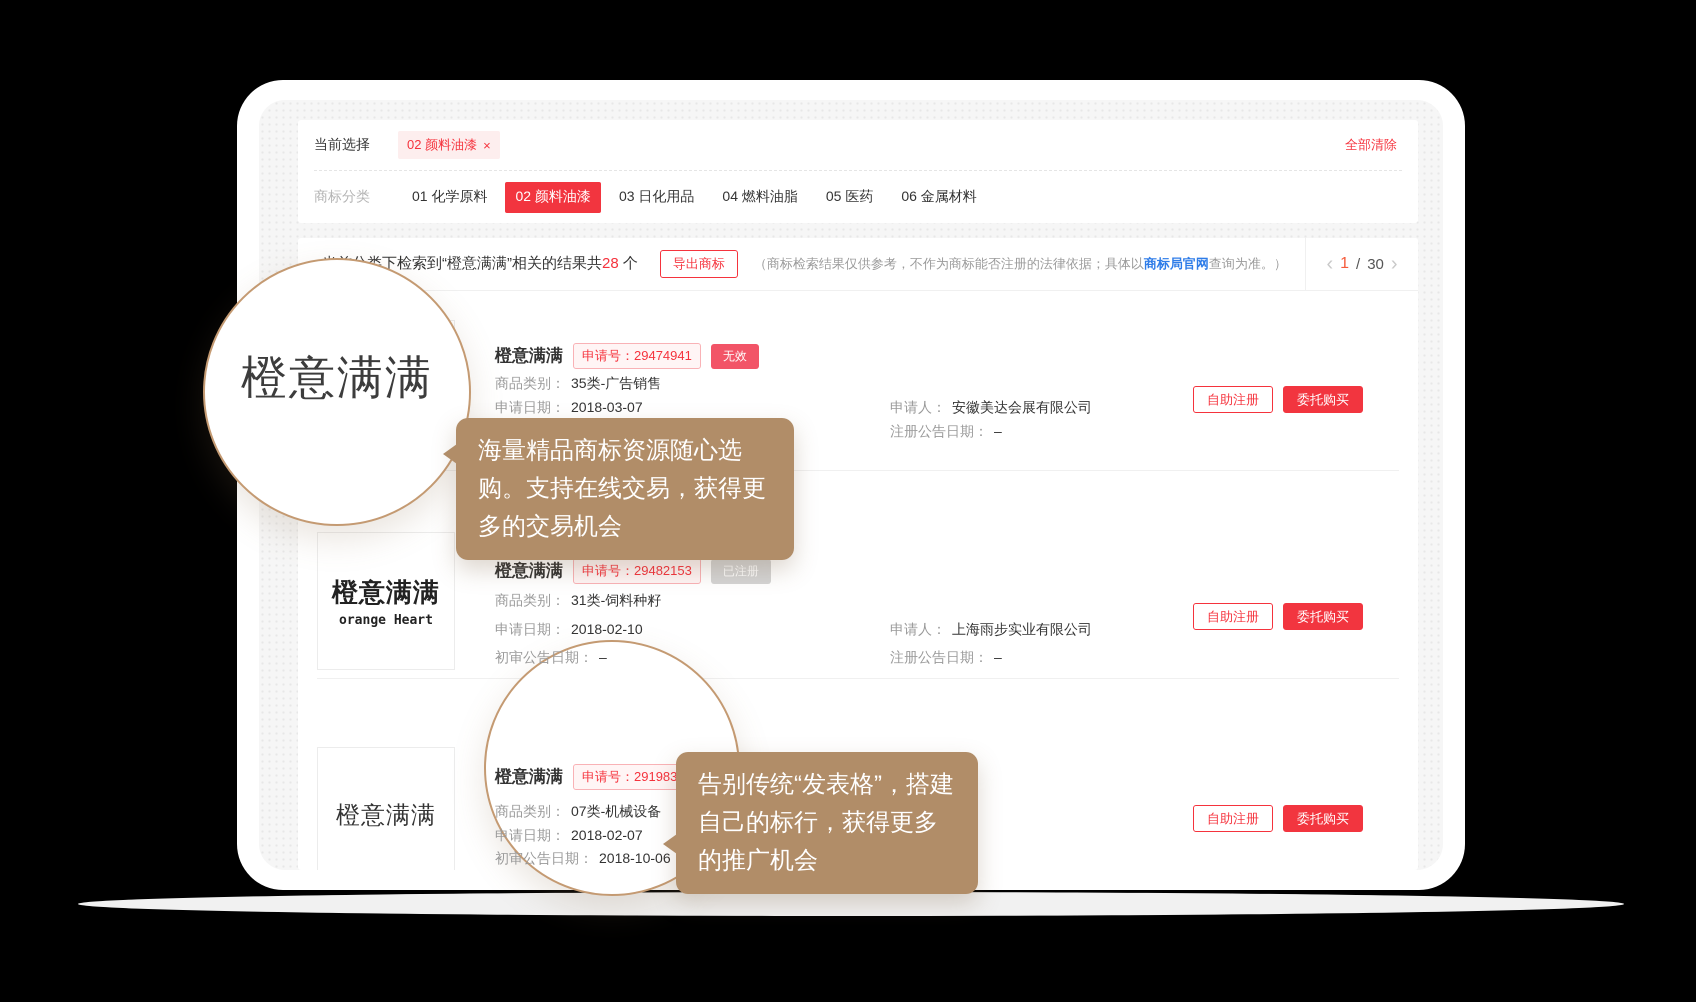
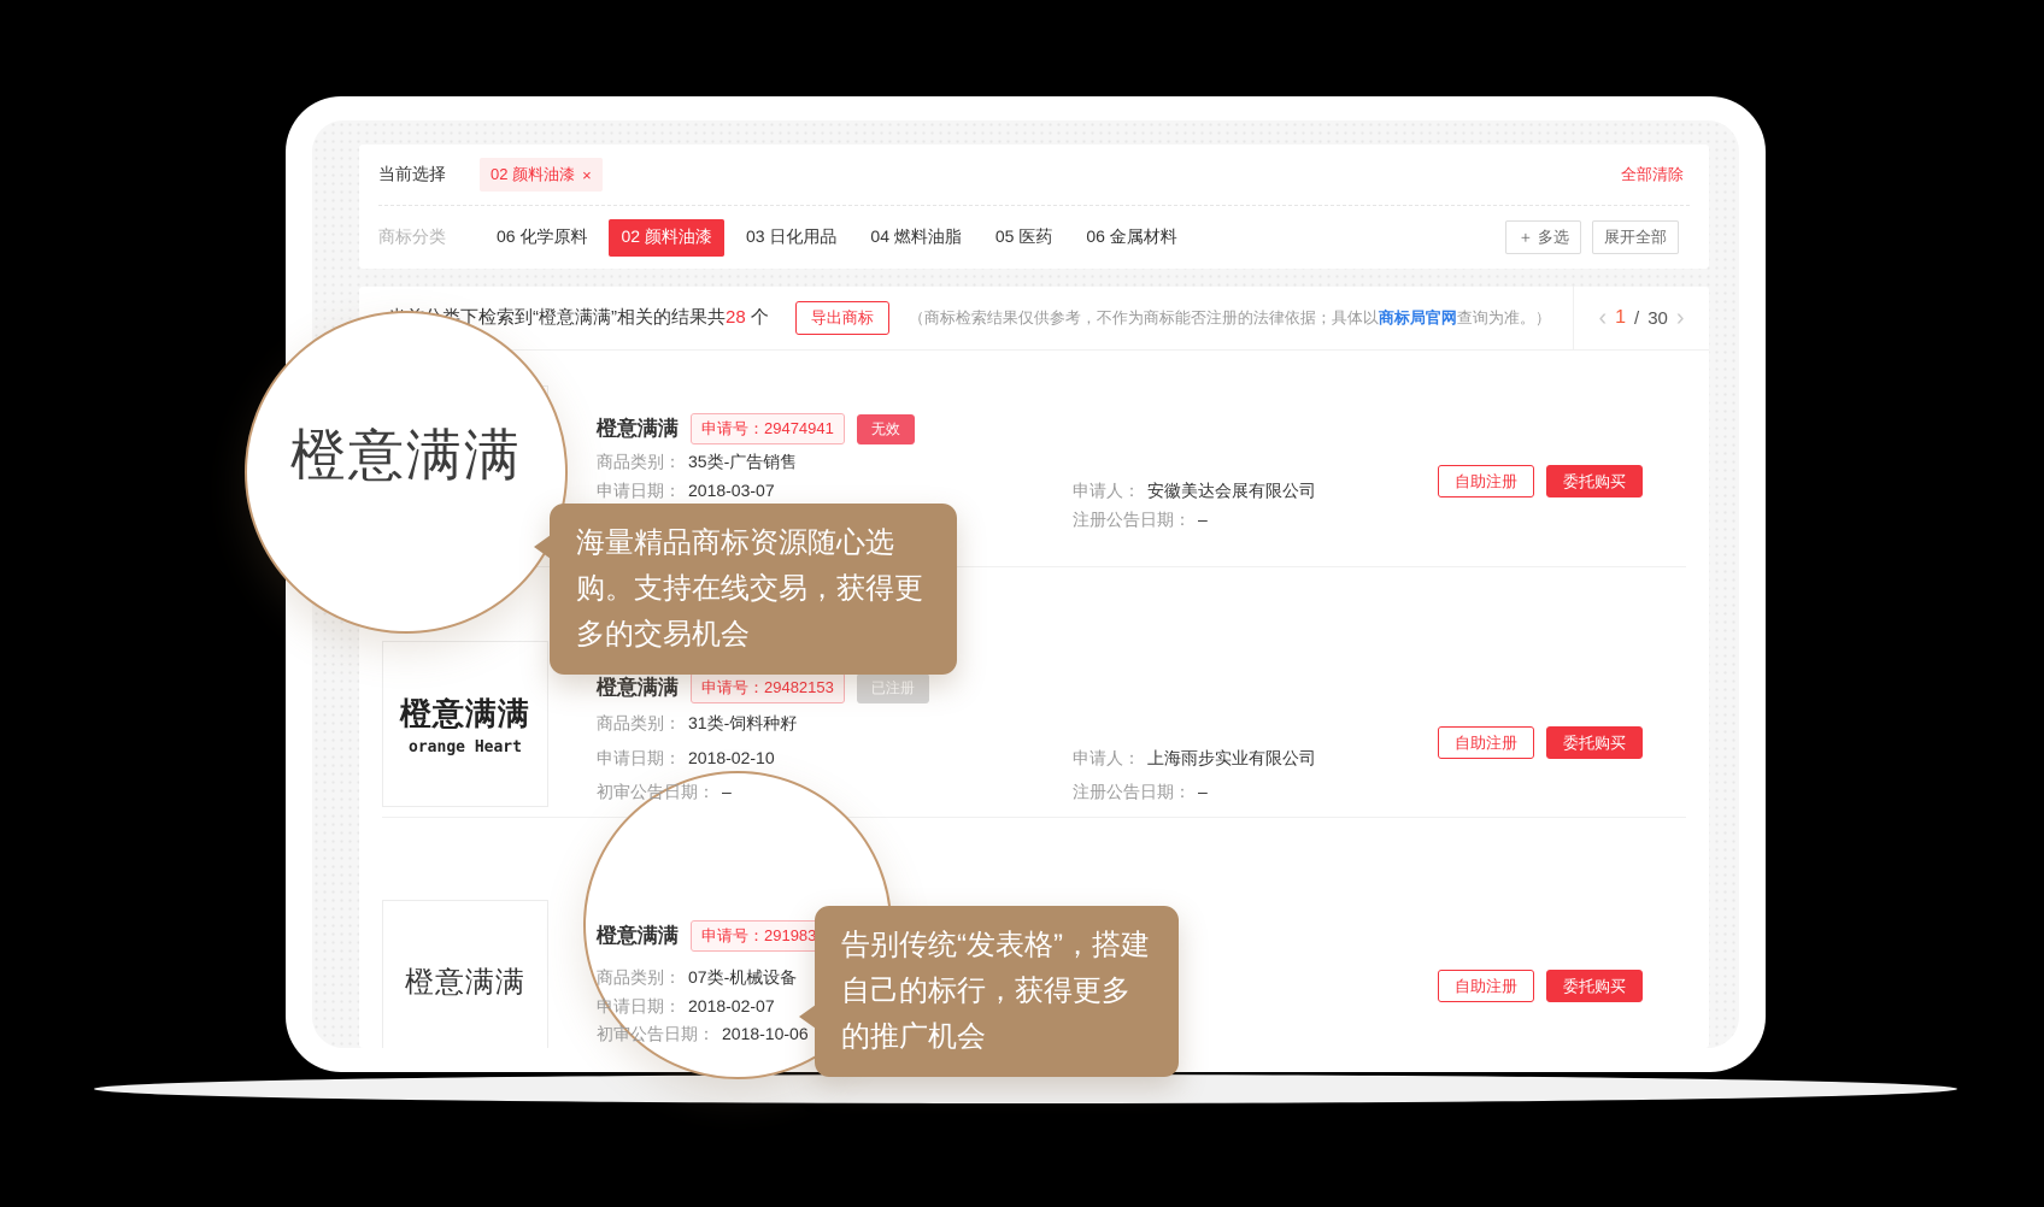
  当前选择
  02 颜料油漆
  ×
  全部清除
  商标分类
- 01 化学原料
+ 06 化学原料
  02 颜料油漆
  03 日化用品
  04 燃料油脂
  05 医药
  06 金属材料
+ ＋ 多选
+ 展开全部
  下检索到“橙意满满”相关的结果共28 个
  导出商标
  （商标检索结果仅供参考，不作为商标能否注册的法律依据；具体以商标局官网查询为准。）
  ‹
  1
  /
  30
  ›
  橙意满满
  申请号：29474941
  无效
  商品类别： 35类-广告销售
  申请日期： 2018-03-07
  申请人： 安徽美达会展有限公司
  注册公告日期： –
  自助注册
  委托购买
  橙意满满
  orange Heart
  橙意满满
  申请号：29482153
  已注册
  商品类别： 31类-饲料种籽
  申请日期： 2018-02-10
  申请人： 上海雨步实业有限公司
  初审公告日期： –
  注册公告日期： –
  自助注册
  委托购买
  橙意满满
  橙意满满
  申请号：291983
  商品类别： 07类-机械设备
  申请日期： 2018-02-07
  初审公告日期： 2018-10-06
  自助注册
  委托购买
  橙意满满
  海量精品商标资源随心选购。支持在线交易，获得更多的交易机会
  告别传统“发表格”，搭建自己的标行，获得更多的推广机会
